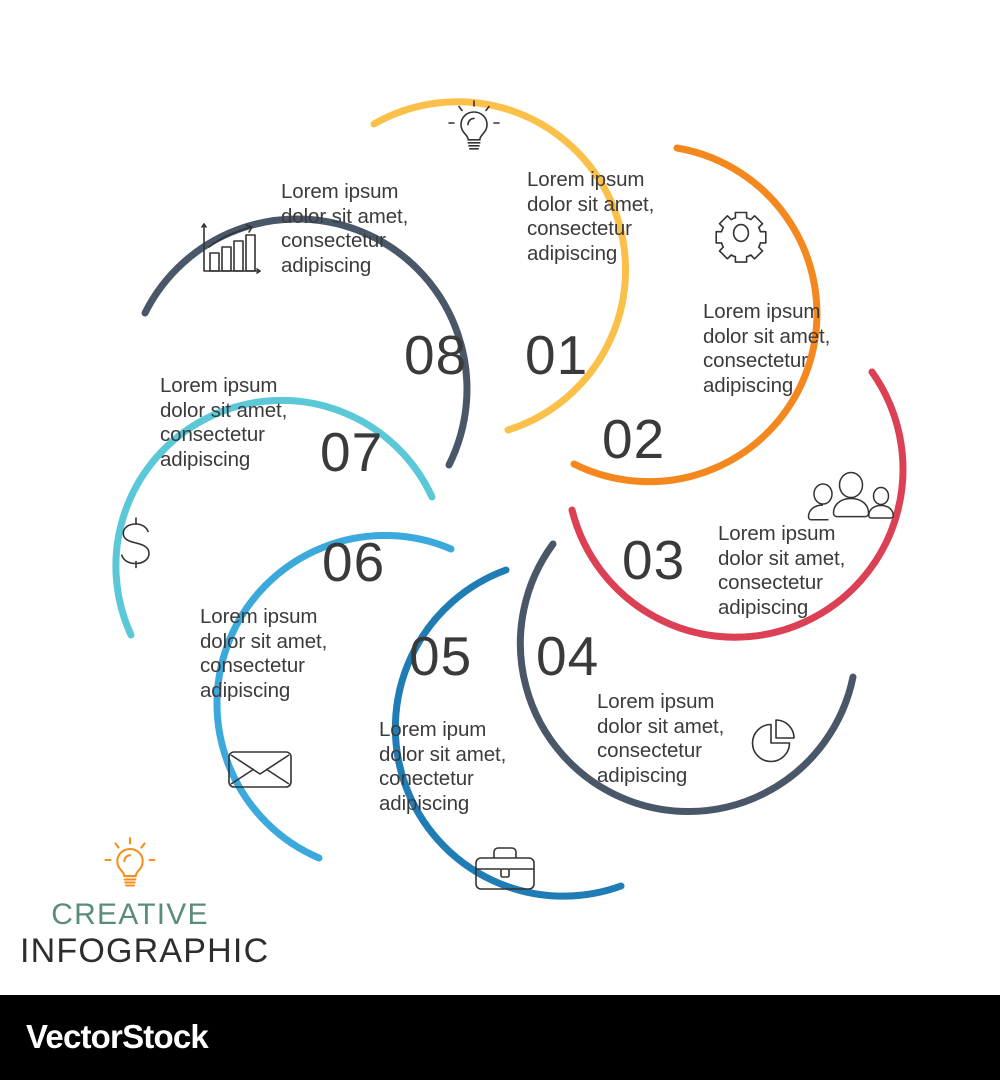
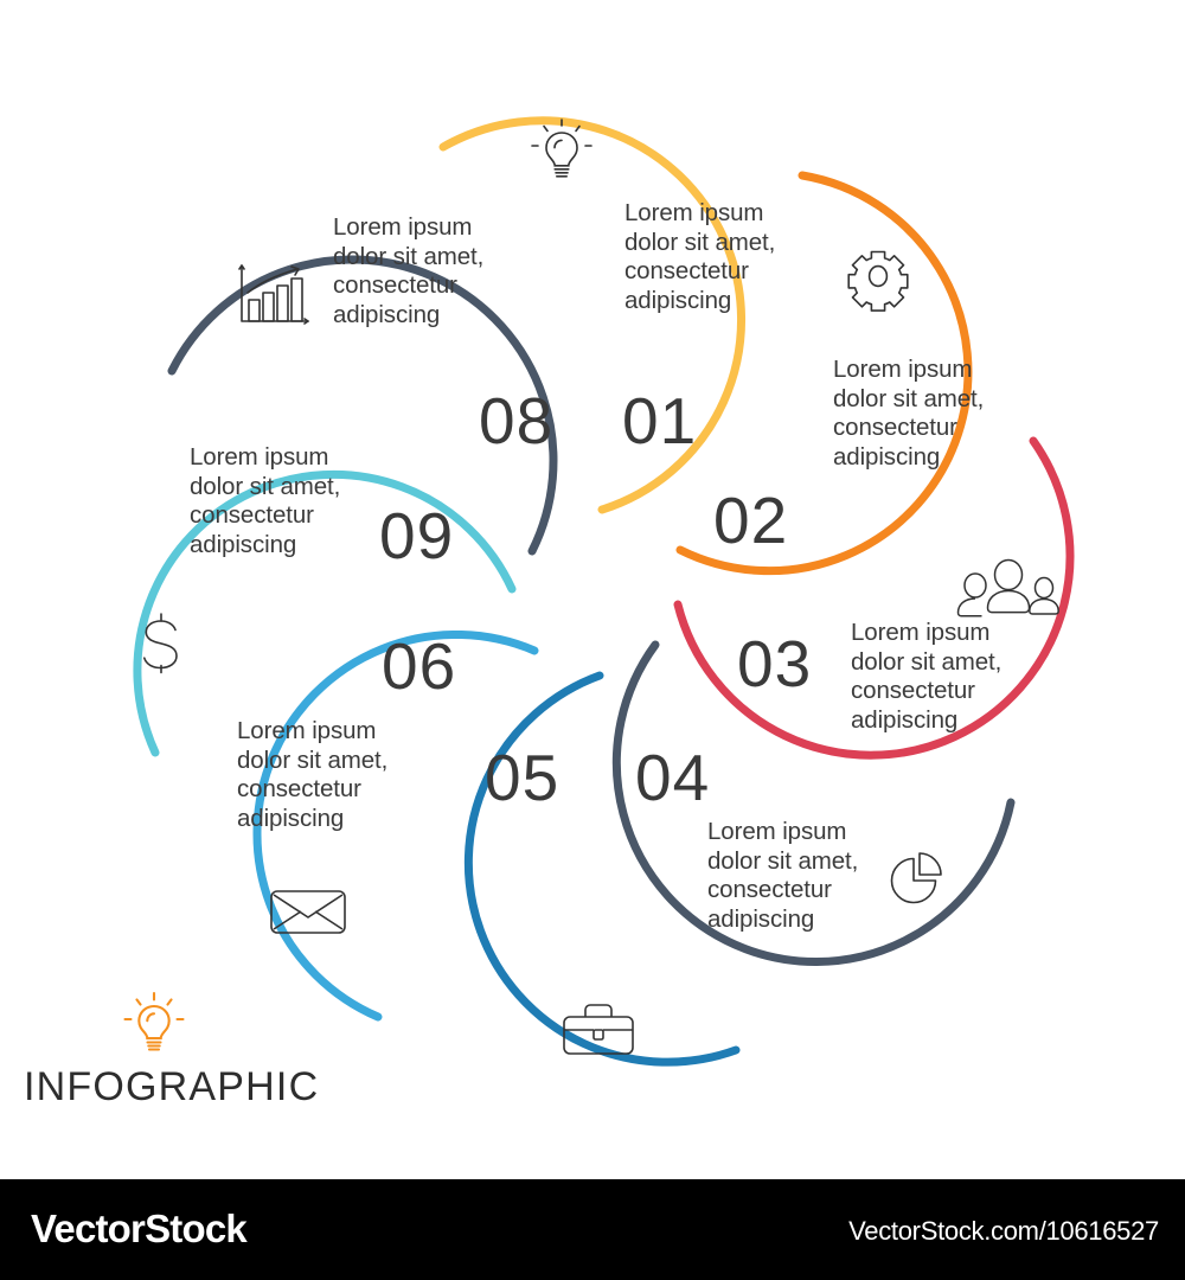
  Lorem ipsum dolor sit amet, consectetur adipiscing
  01
  Lorem ipsum dolor sit amet, consectetur adipiscing
  02
  Lorem ipsum dolor sit amet, consectetur adipiscing
  03
  Lorem ipsum dolor sit amet, consectetur adipiscing
  04
- Lorem ipum dolor sit amet, conectetur adipiscing
  05
  Lorem ipsum dolor sit amet, consectetur adipiscing
  06
  Lorem ipsum dolor sit amet, consectetur adipiscing
- 07
+ 09
  Lorem ipsum dolor sit amet, consectetur adipiscing
  08
- CREATIVE
  INFOGRAPHIC
  VectorStock
+ VectorStock.com/10616527
